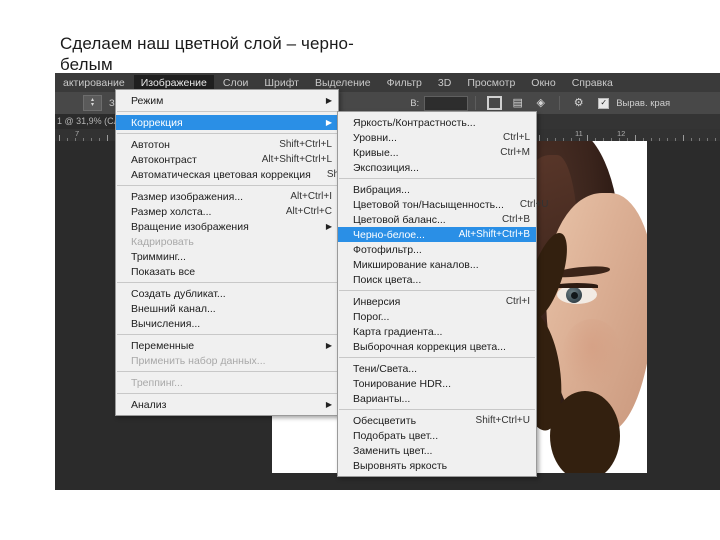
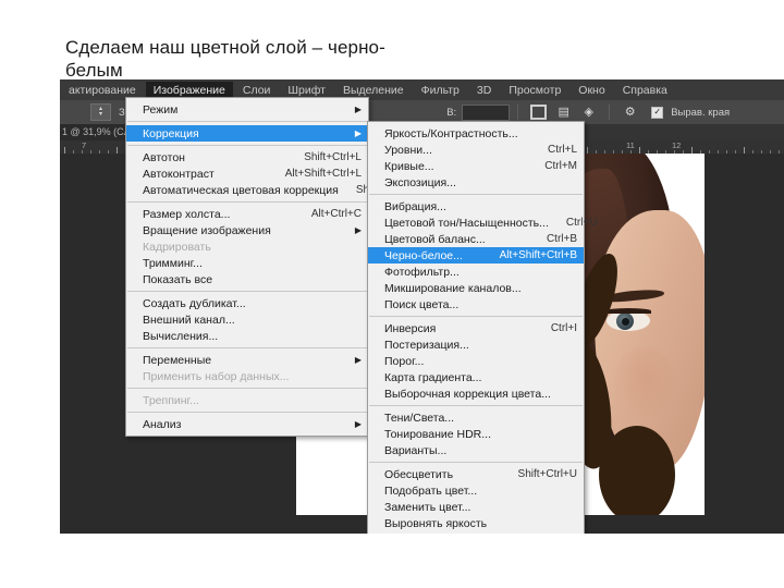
  Сделаем наш цветной слой – черно-белым
  актирование
  Изображение
  Слои
  Шрифт
  Выделение
  Фильтр
  3D
  Просмотр
  Окно
  Справка
  В:
  ▤
  ◈
  ⚙
  ✓
  Вырав. края
  1 @ 31,9% (С
  7
  11
  12
  Режим
  ▶
  Коррекция
  ▶
  Автотон
  Shift+Ctrl+L
  Автоконтраст
  Alt+Shift+Ctrl+L
  Автоматическая цветовая коррекция
- Размер изображения...
- Alt+Ctrl+I
  Размер холста...
  Alt+Ctrl+C
  Вращение изображения
  ▶
  Кадрировать
  Тримминг...
  Показать все
  Создать дубликат...
  Внешний канал...
  Вычисления...
  Переменные
  ▶
  Применить набор данных...
  Треппинг...
  Анализ
  ▶
  Яркость/Контрастность...
  Уровни...
  Ctrl+L
  Кривые...
  Ctrl+M
  Экспозиция...
  Вибрация...
  Цветовой тон/Насыщенность...
  Ctrl+U
  Цветовой баланс...
  Ctrl+B
  Черно-белое...
  Alt+Shift+Ctrl+B
  Фотофильтр...
  Микширование каналов...
  Поиск цвета...
  Инверсия
  Ctrl+I
+ Постеризация...
  Порог...
  Карта градиента...
  Выборочная коррекция цвета...
  Тени/Света...
  Тонирование HDR...
  Варианты...
  Обесцветить
  Shift+Ctrl+U
  Подобрать цвет...
  Заменить цвет...
  Выровнять яркость
